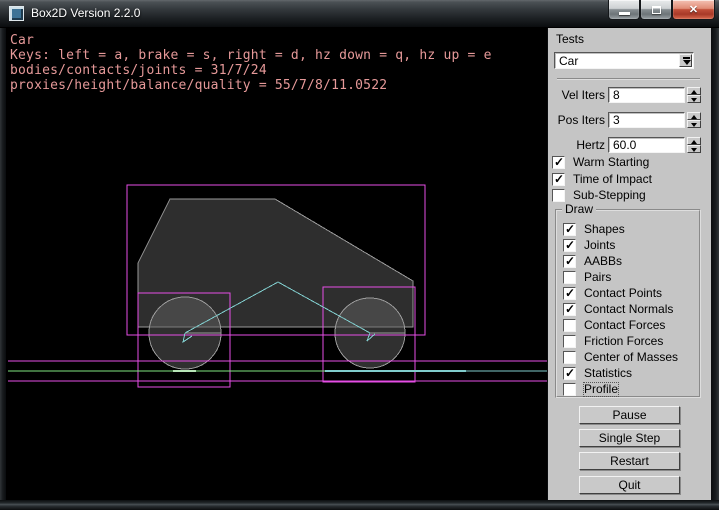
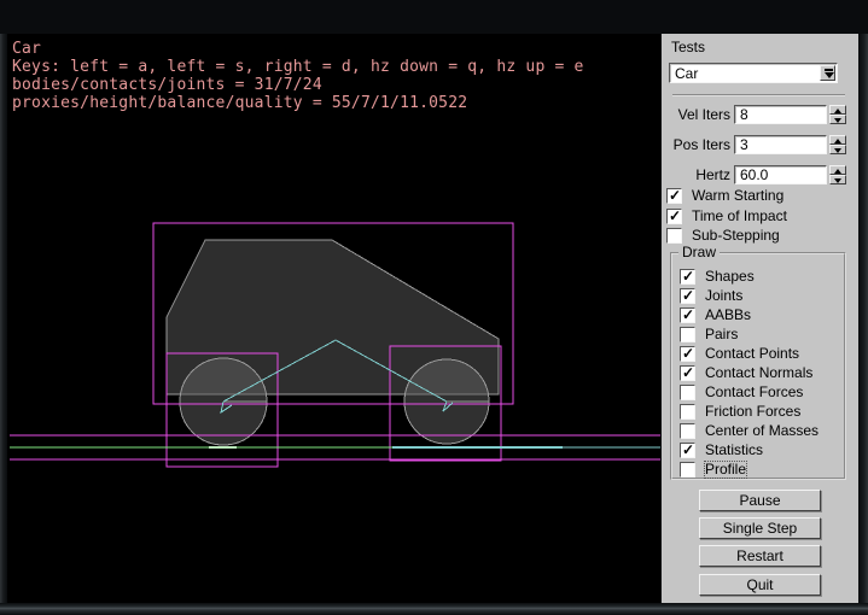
- Box2D Version 2.2.0
- ✕
  Car
- Keys: left = a, brake = s, right = d, hz down = q, hz up = e
+ Keys: left = a, left = s, right = d, hz down = q, hz up = e
  bodies/contacts/joints = 31/7/24
- proxies/height/balance/quality = 55/7/8/11.0522
+ proxies/height/balance/quality = 55/7/1/11.0522
  Tests
  Car
  Vel Iters
  8
  Pos Iters
  3
  Hertz
  60.0
  ✓
  Warm Starting
  ✓
  Time of Impact
  Sub-Stepping
  Draw
  ✓
  Shapes
  ✓
  Joints
  ✓
  AABBs
  Pairs
  ✓
  Contact Points
  ✓
  Contact Normals
  Contact Forces
  Friction Forces
  Center of Masses
  ✓
  Statistics
  Profile
  Pause
  Single Step
  Restart
  Quit
